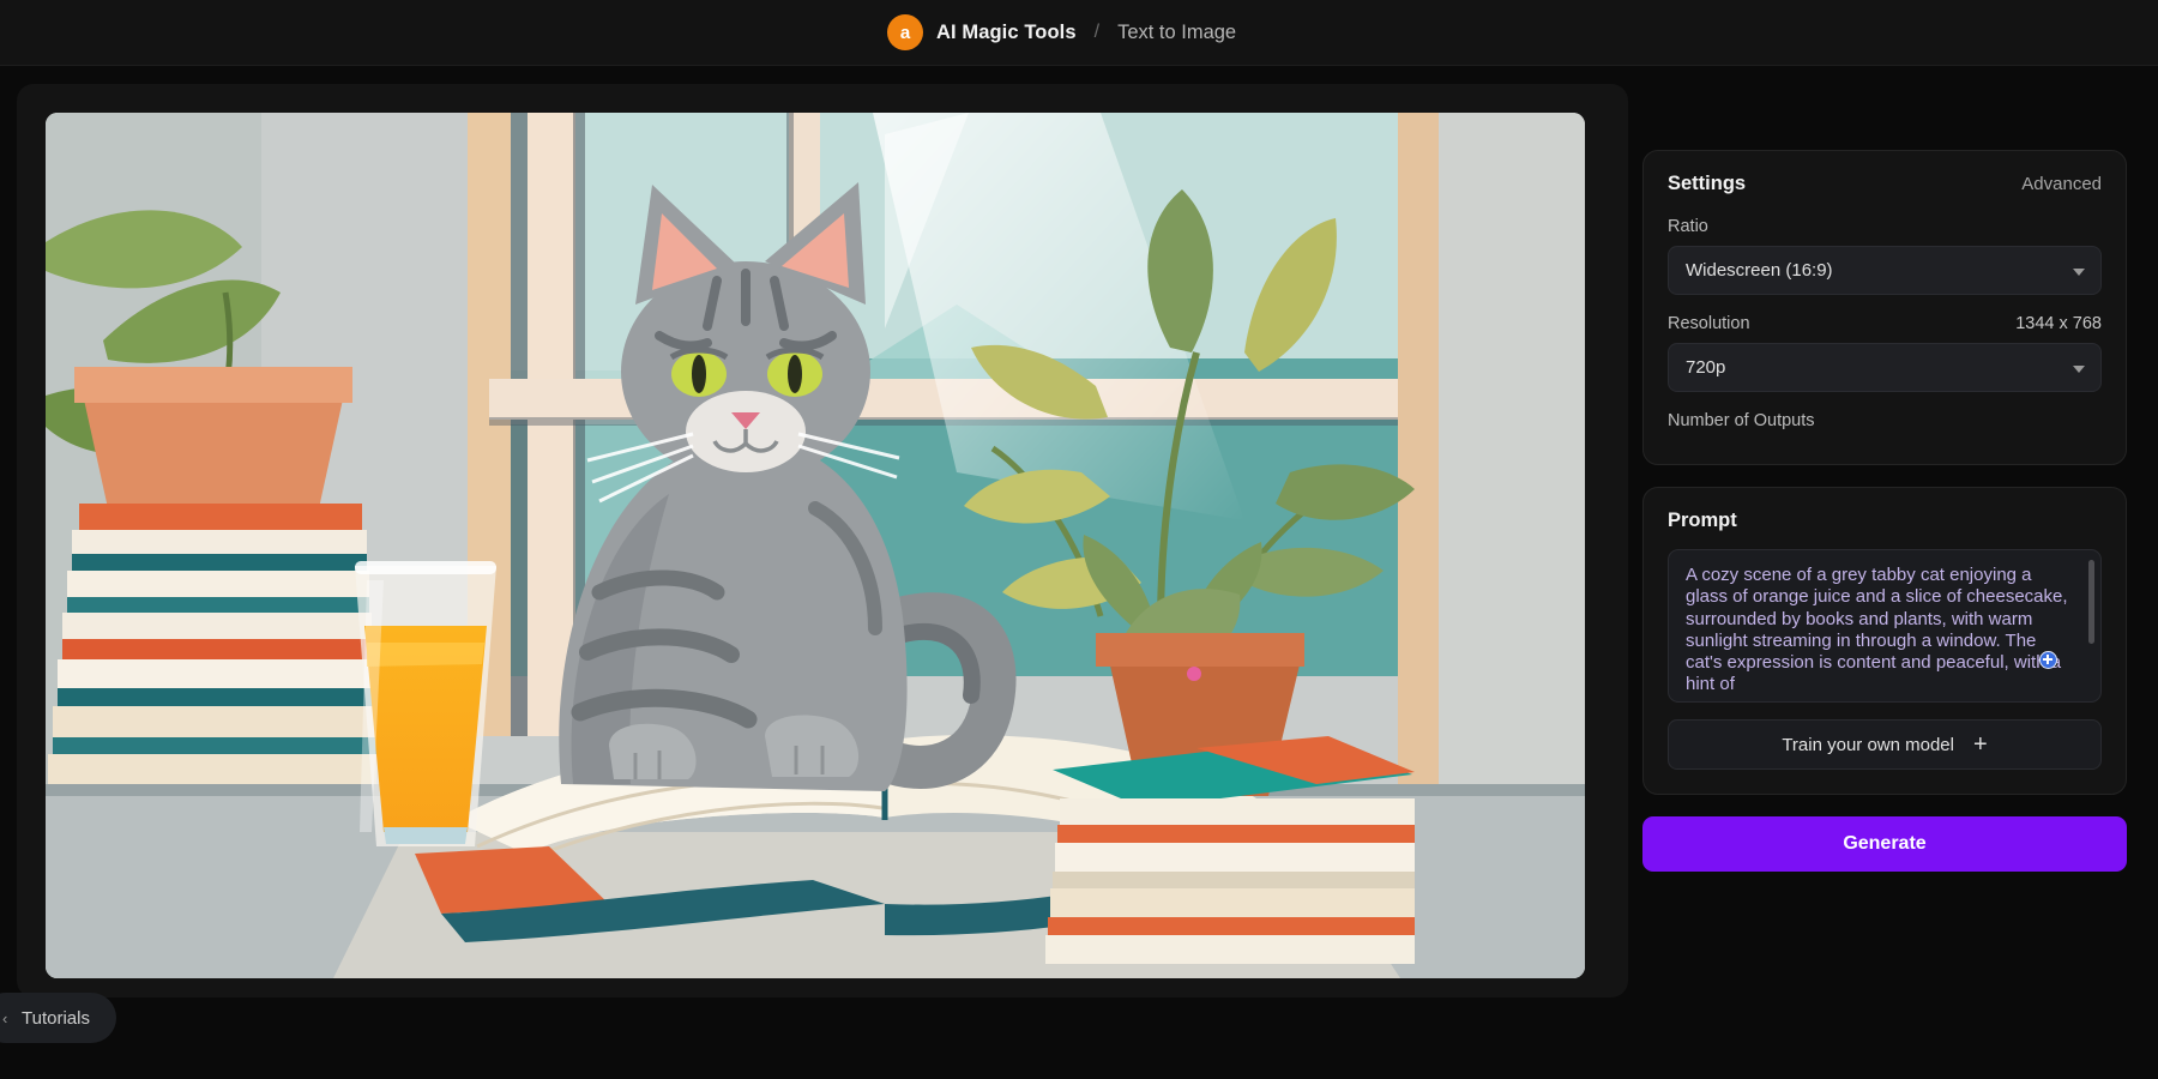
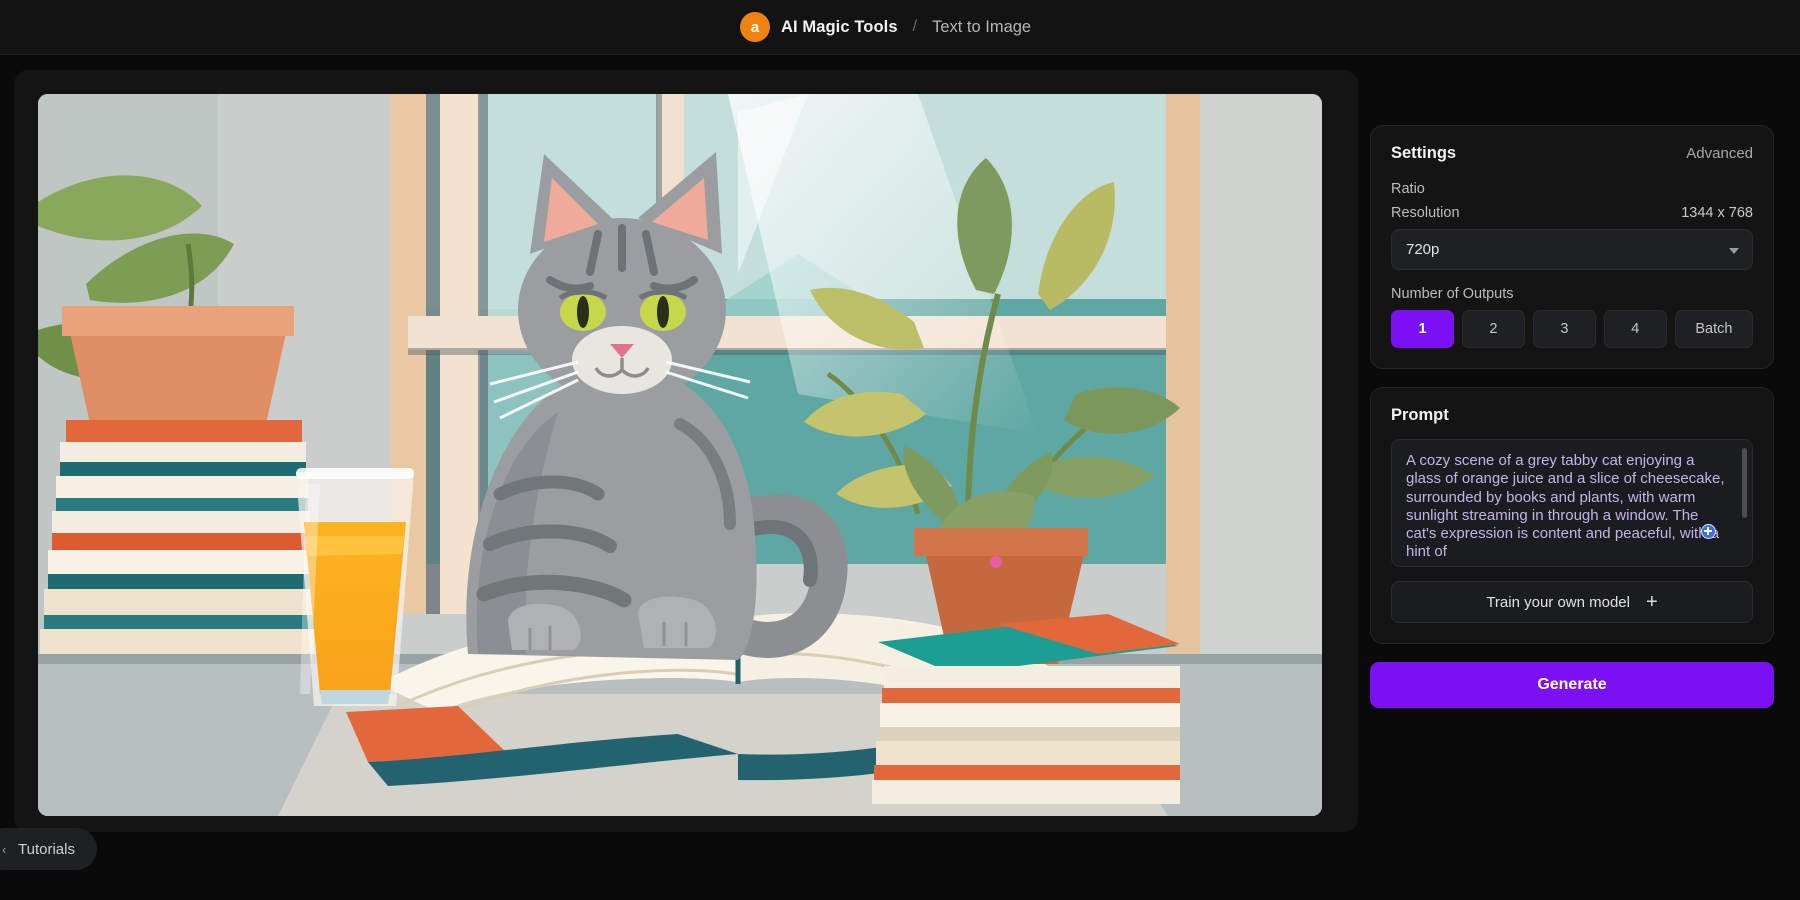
  a
  AI Magic Tools
  /
  Text to Image
  Settings
  Advanced
  Ratio
- Widescreen (16:9)
  Resolution
  1344 x 768
  720p
  Number of Outputs
+ 1
+ 2
+ 3
+ 4
+ Batch
  Prompt
  A cozy scene of a grey tabby cat enjoying a glass of orange juice and a slice of cheesecake, surrounded by books and plants, with warm sunlight streaming in through a window. The cat's expression is content and peaceful, wit hint of
  Train your own model
  +
  Generate
  ‹
  Tutorials
